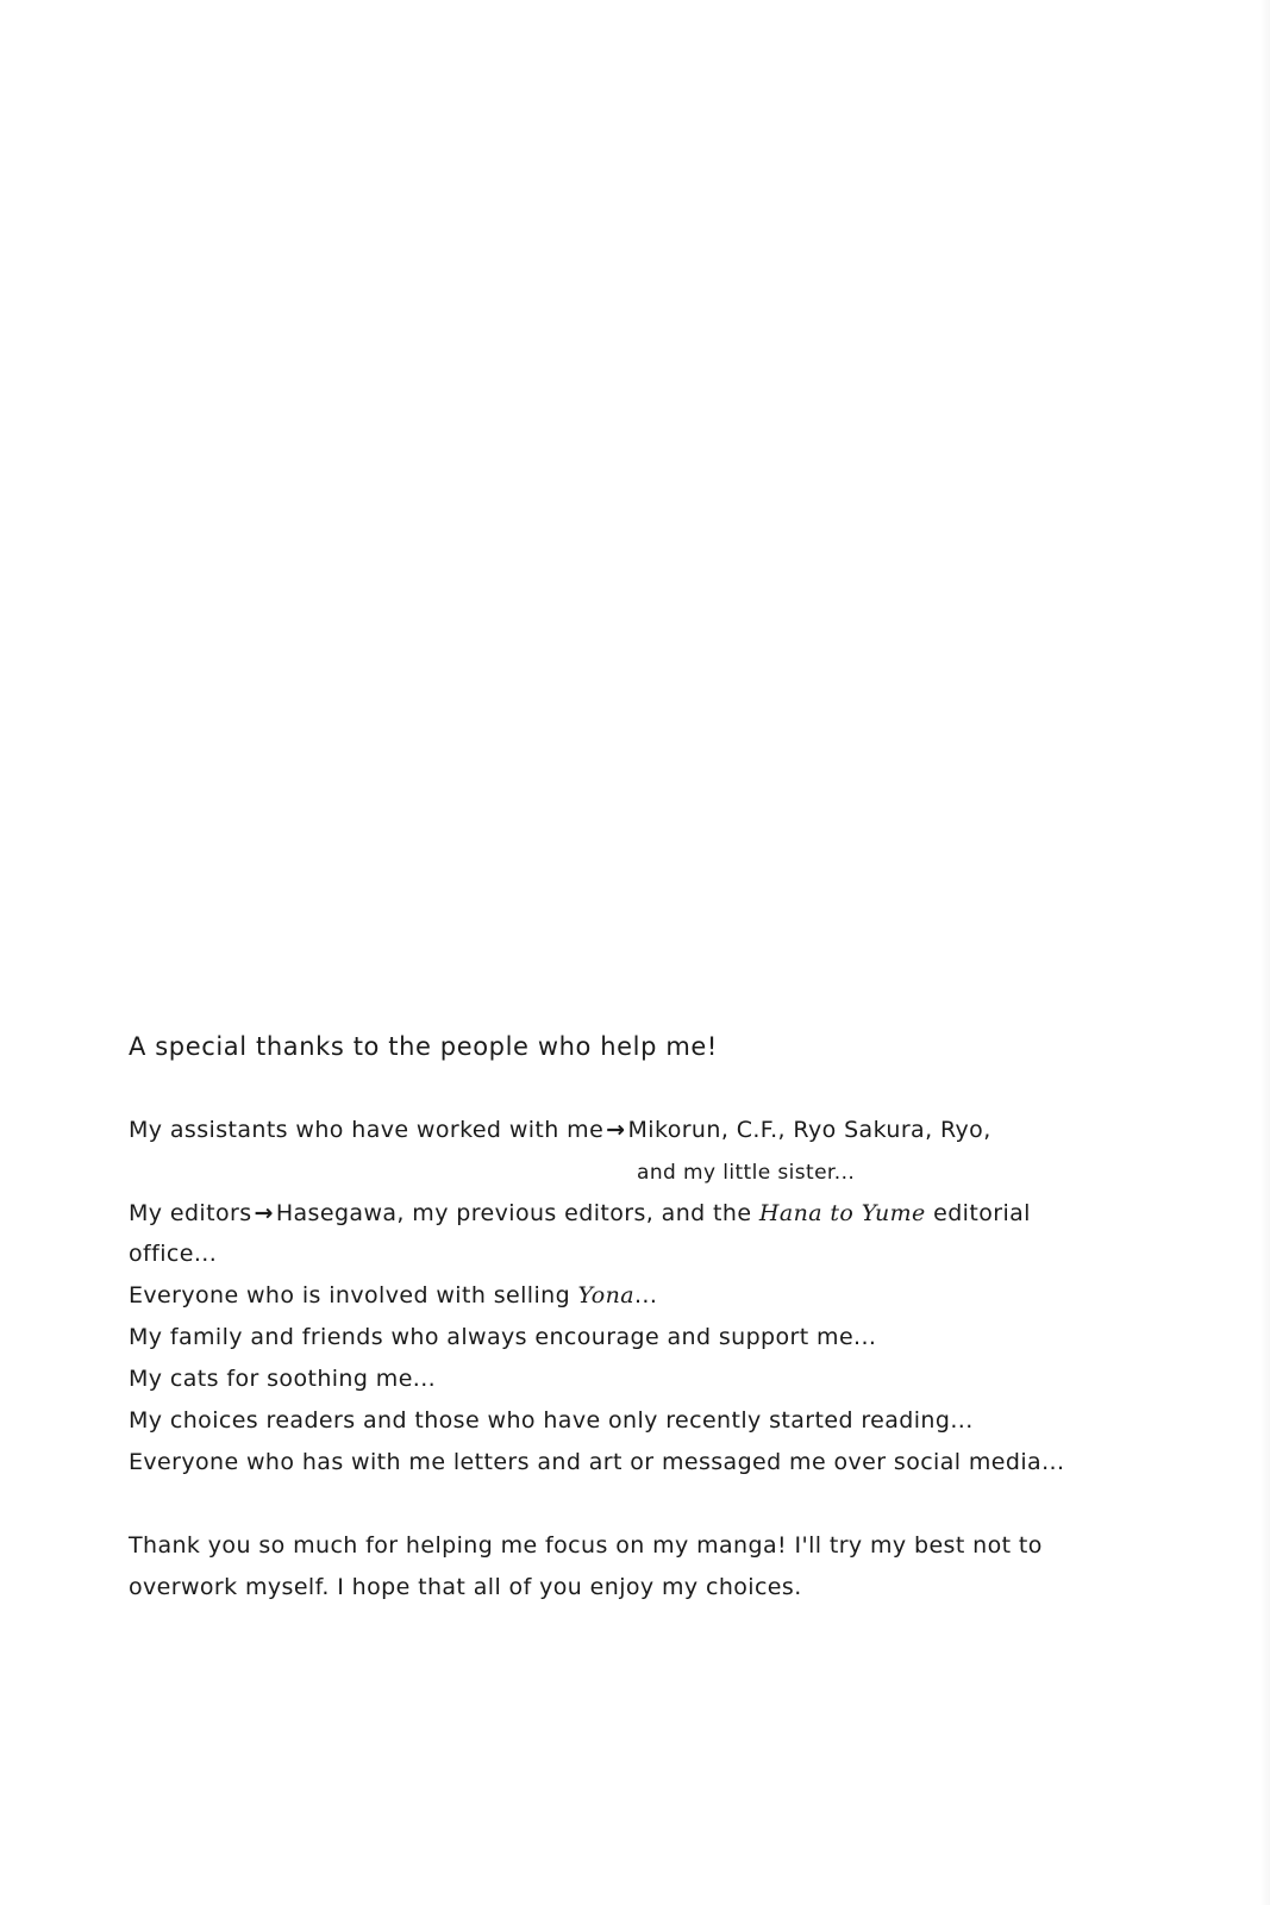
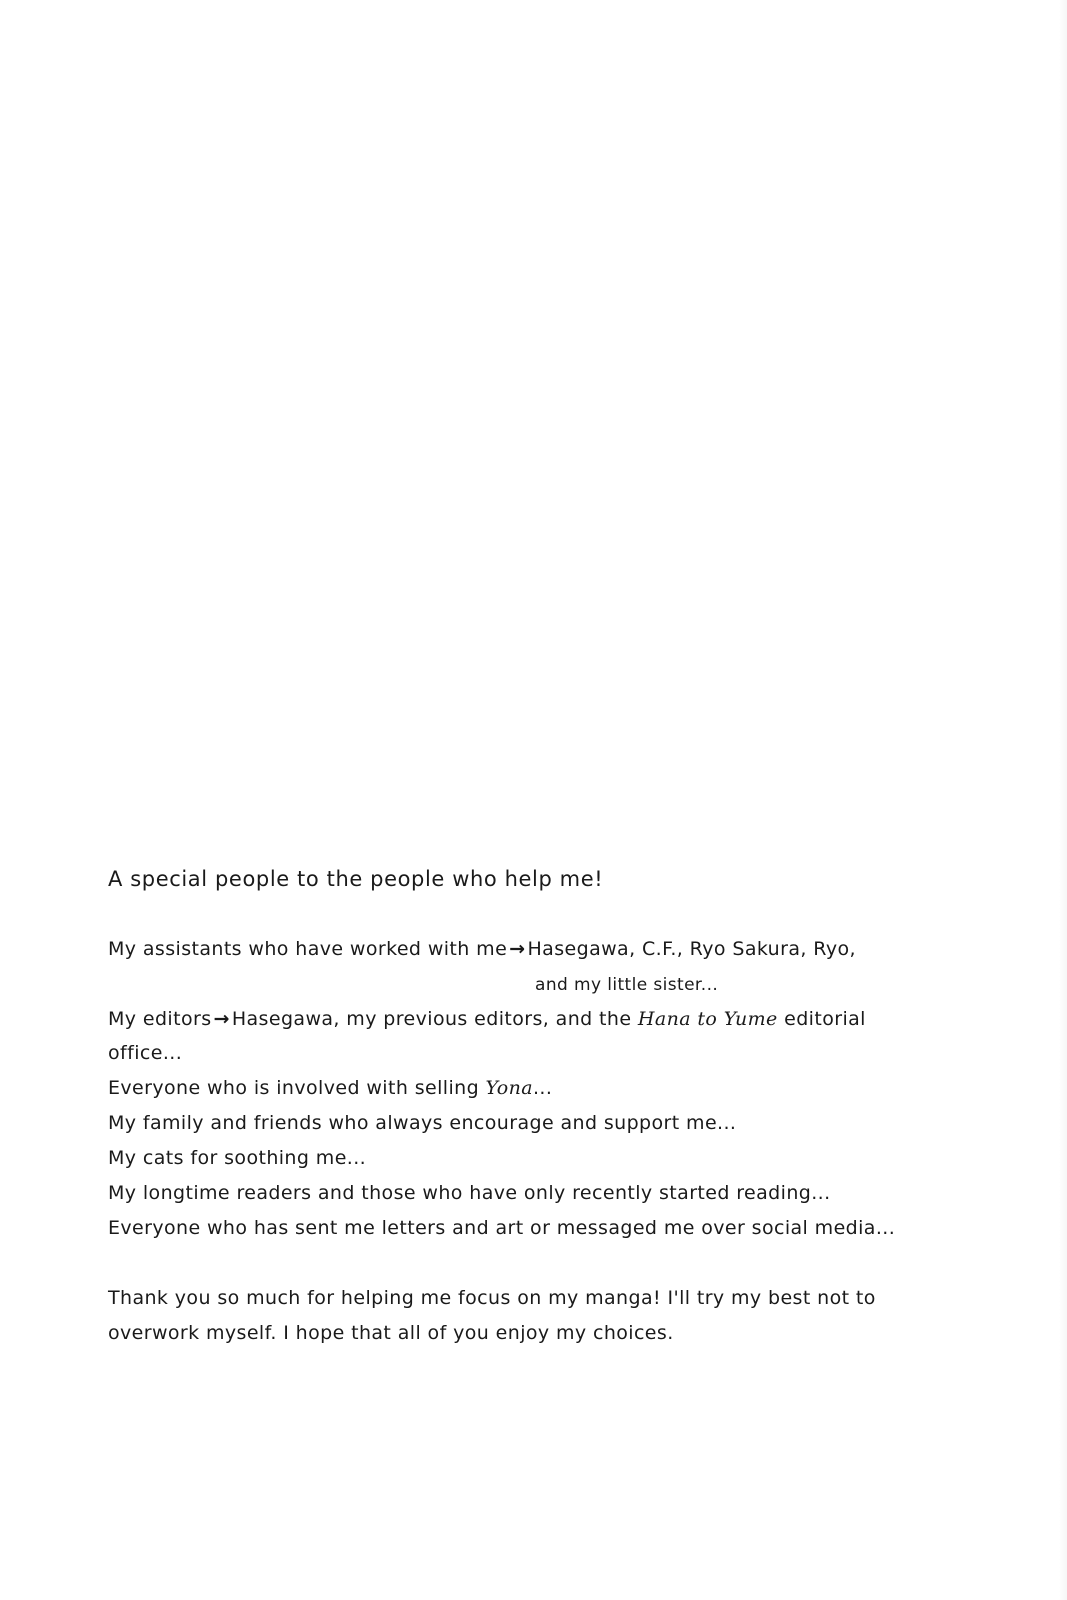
- A special thanks to the people who help me!
+ A special people to the people who help me!
- My assistants who have worked with me→Mikorun, C.F., Ryo Sakura, Ryo,
+ My assistants who have worked with me→Hasegawa, C.F., Ryo Sakura, Ryo,
  and my little sister...
  My editors→Hasegawa, my previous editors, and the Hana to Yume editorial
  office...
  Everyone who is involved with selling Yona...
  My family and friends who always encourage and support me...
  My cats for soothing me...
- My choices readers and those who have only recently started reading...
+ My longtime readers and those who have only recently started reading...
- Everyone who has with me letters and art or messaged me over social media...
+ Everyone who has sent me letters and art or messaged me over social media...
  Thank you so much for helping me focus on my manga! I'll try my best not to
  overwork myself. I hope that all of you enjoy my choices.
